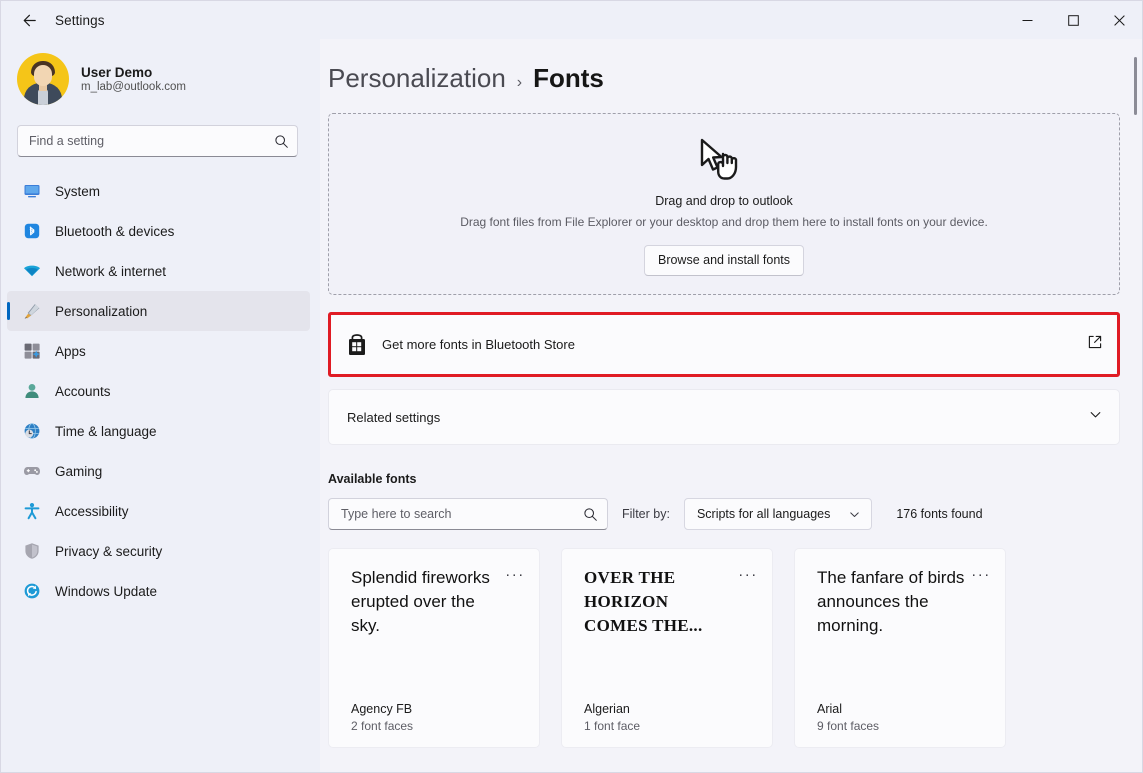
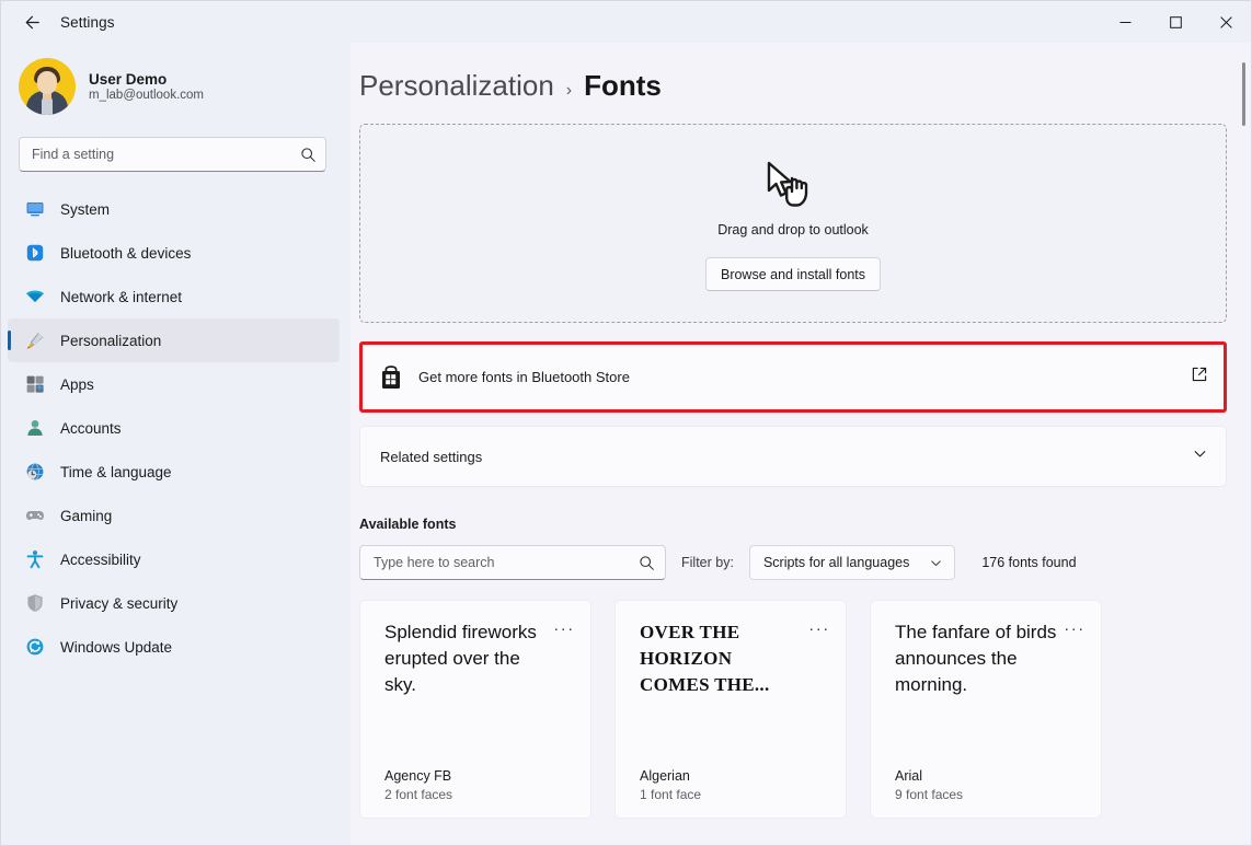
  Settings
  User Demo
  m_lab@outlook.com
  Find a setting
  System
  Bluetooth & devices
  Network & internet
  Personalization
  Apps
  Accounts
  Time & language
  Gaming
  Accessibility
  Privacy & security
  Windows Update
  Personalization
  ›
  Fonts
  Drag and drop to outlook
- Drag font files from File Explorer or your desktop and drop them here to install fonts on your device.
  Browse and install fonts
  Get more fonts in Bluetooth Store
  Related settings
  Available fonts
  Type here to search
  Filter by:
  Scripts for all languages
  176 fonts found
  Splendid fireworks erupted over the sky.
  ···
  Agency FB
  2 font faces
  OVER THE HORIZON COMES THE...
  ···
  Algerian
  1 font face
  The fanfare of birds announces the morning.
  ···
  Arial
  9 font faces
